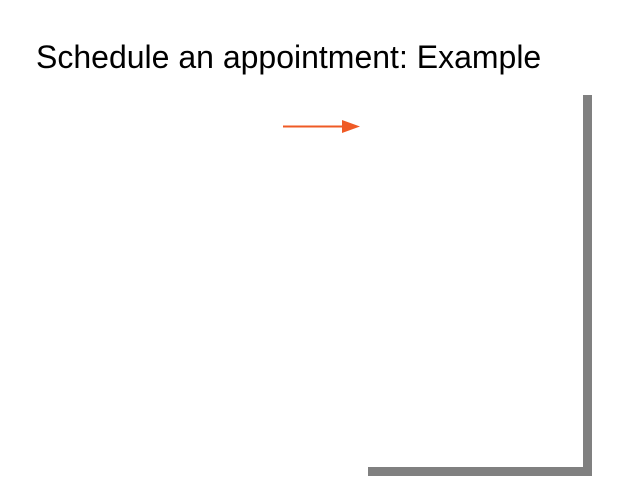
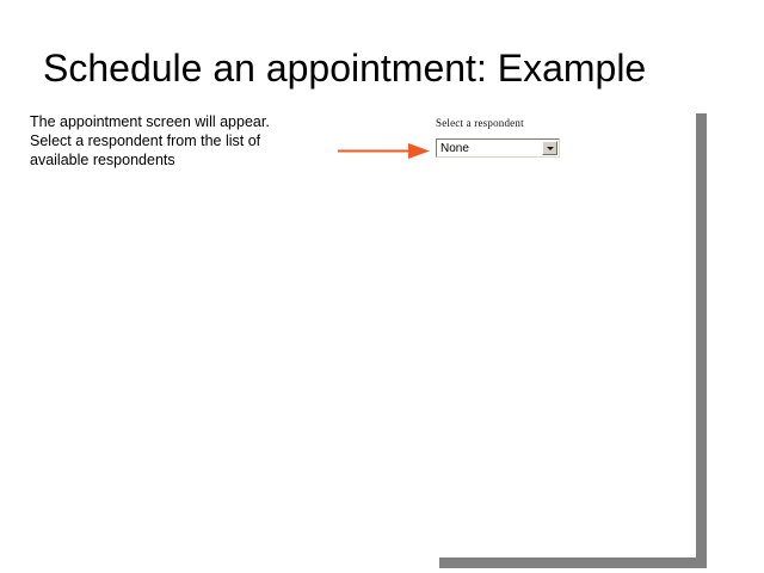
  Schedule an appointment: Example
+ The appointment screen will appear. Select a respondent from the list of available respondents
+ Select a respondent
+ None
